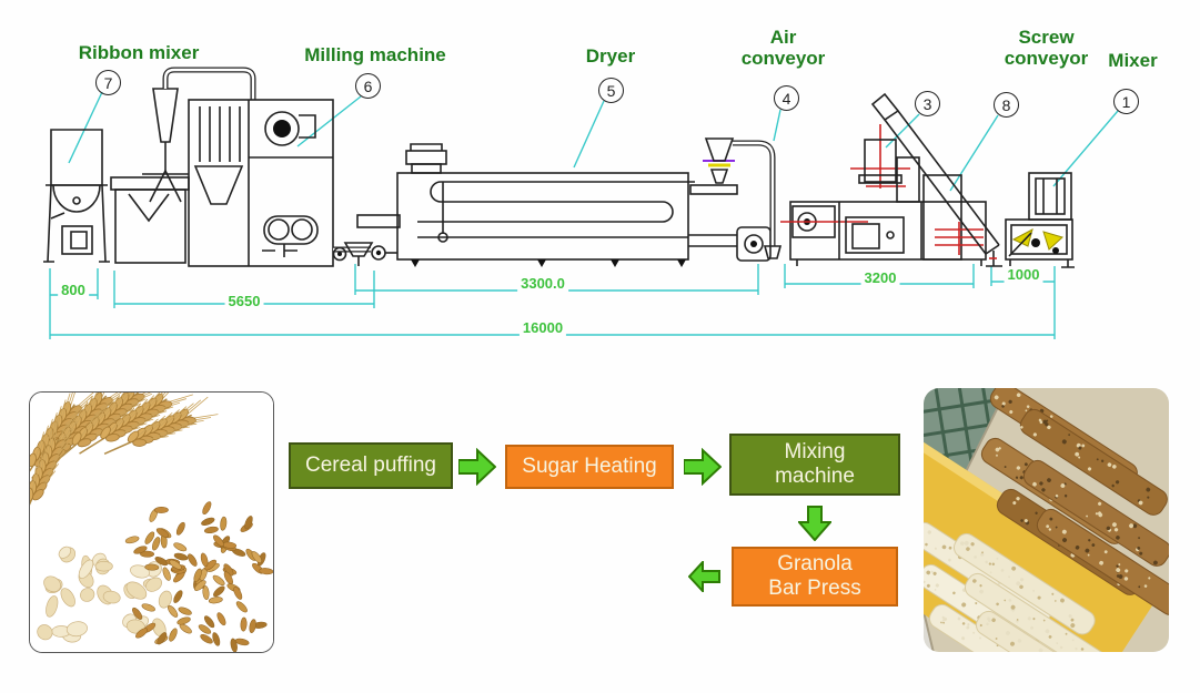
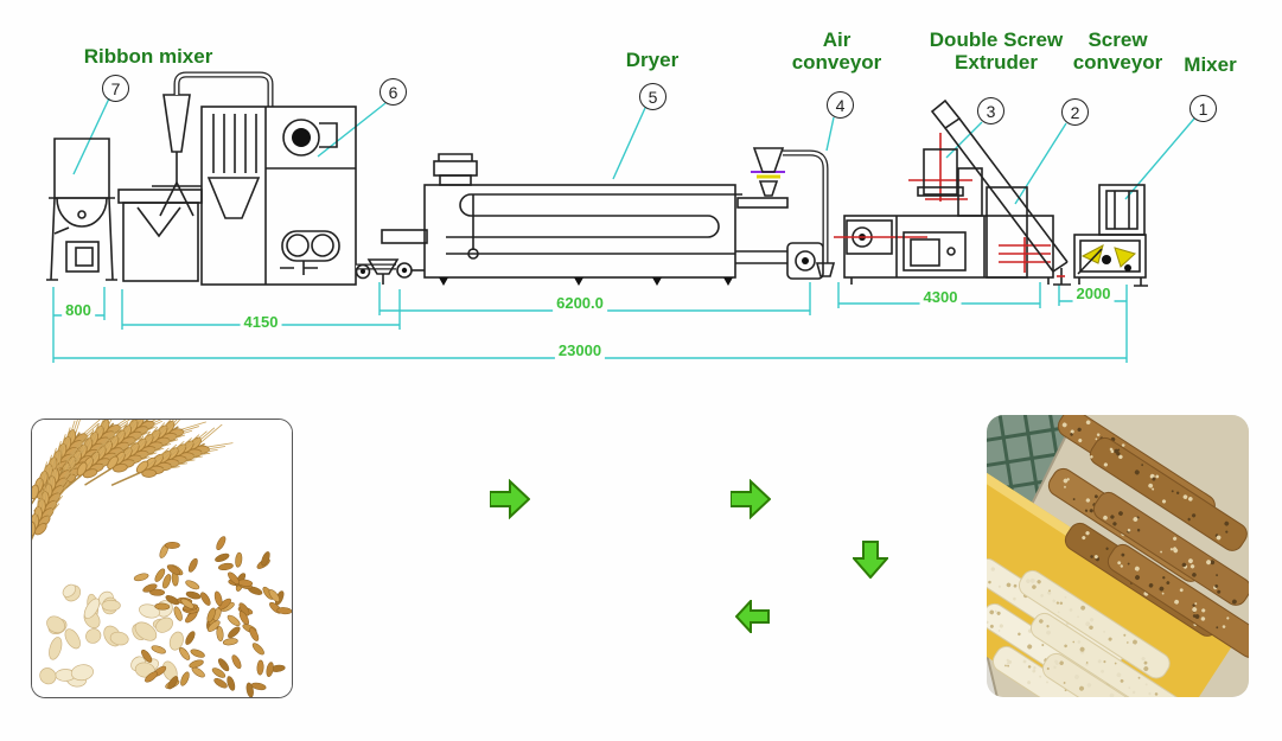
  Ribbon mixer
- Milling machine
  Dryer
  Air
  conveyor
+ Double Screw
+ Extruder
  Screw
  conveyor
  Mixer
  7
  6
  5
  4
  3
- 8
+ 2
  1
  800
- 5650
+ 4150
- 3300.0
+ 6200.0
- 3200
+ 4300
- 1000
+ 2000
- 16000
+ 23000
- Cereal puffing
- Sugar Heating
- Mixing
- machine
- Granola
- Bar Press
